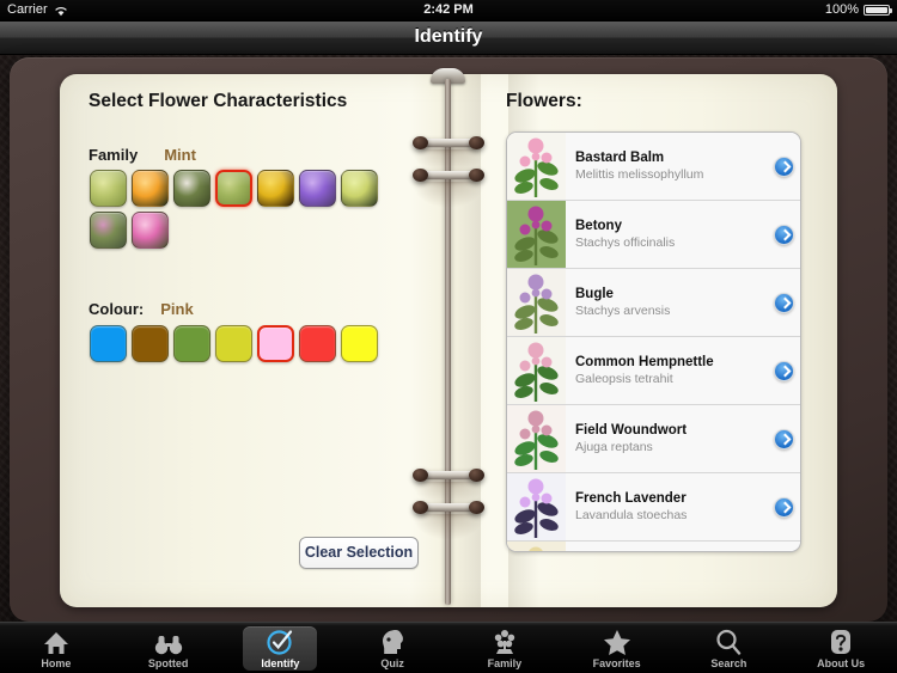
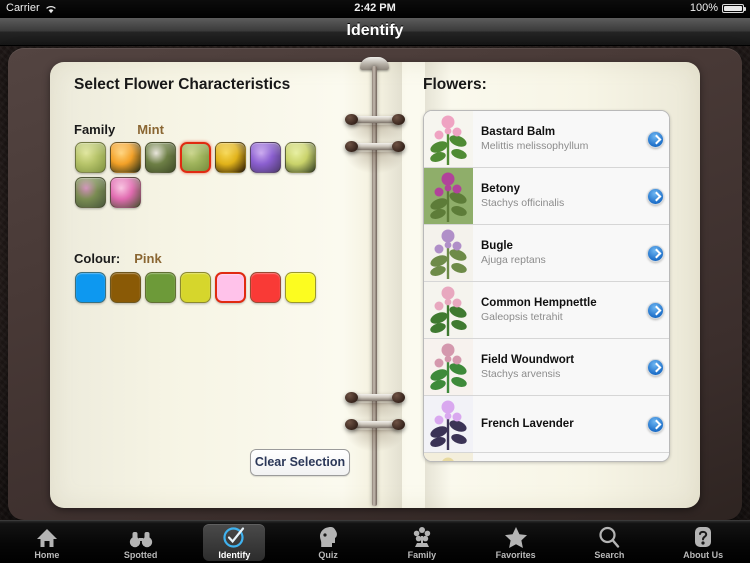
  Carrier
  2:42 PM
  100%
  Identify
  Select Flower Characteristics
  Family
  Mint
  Colour:
  Pink
  Clear Selection
  Flowers:
  Bastard Balm
  Melittis melissophyllum
  Betony
  Stachys officinalis
  Bugle
- Stachys arvensis
+ Ajuga reptans
  Common Hempnettle
  Galeopsis tetrahit
  Field Woundwort
- Ajuga reptans
+ Stachys arvensis
  French Lavender
- Lavandula stoechas
  Home
  Spotted
  Identify
  Quiz
  Family
  Favorites
  Search
  About Us
